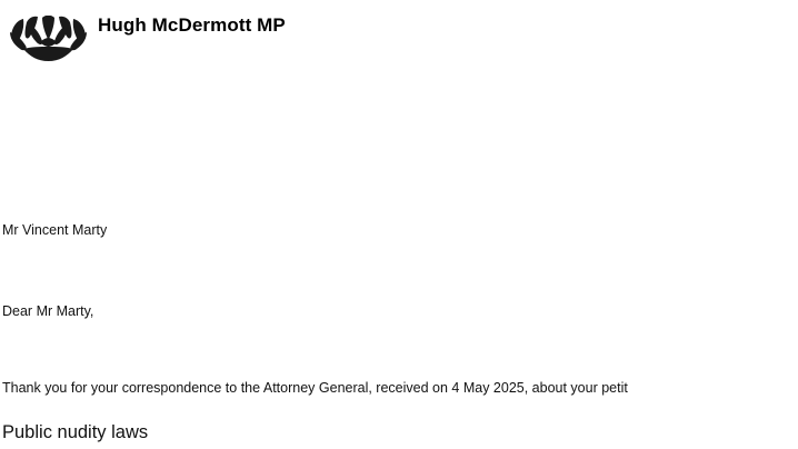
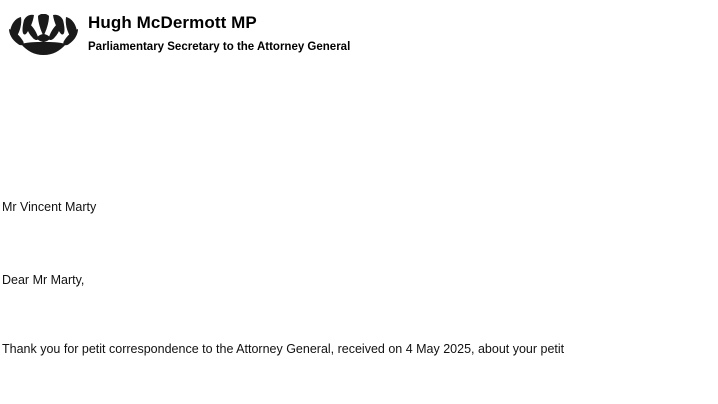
  Hugh McDermott MP
+ Parliamentary Secretary to the Attorney General
  Mr Vincent Marty
  Dear Mr Marty,
- Thank you for your correspondence to the Attorney General, received on 4 May 2025, about your petit
+ Thank you for petit correspondence to the Attorney General, received on 4 May 2025, about your petit
- Public nudity laws
